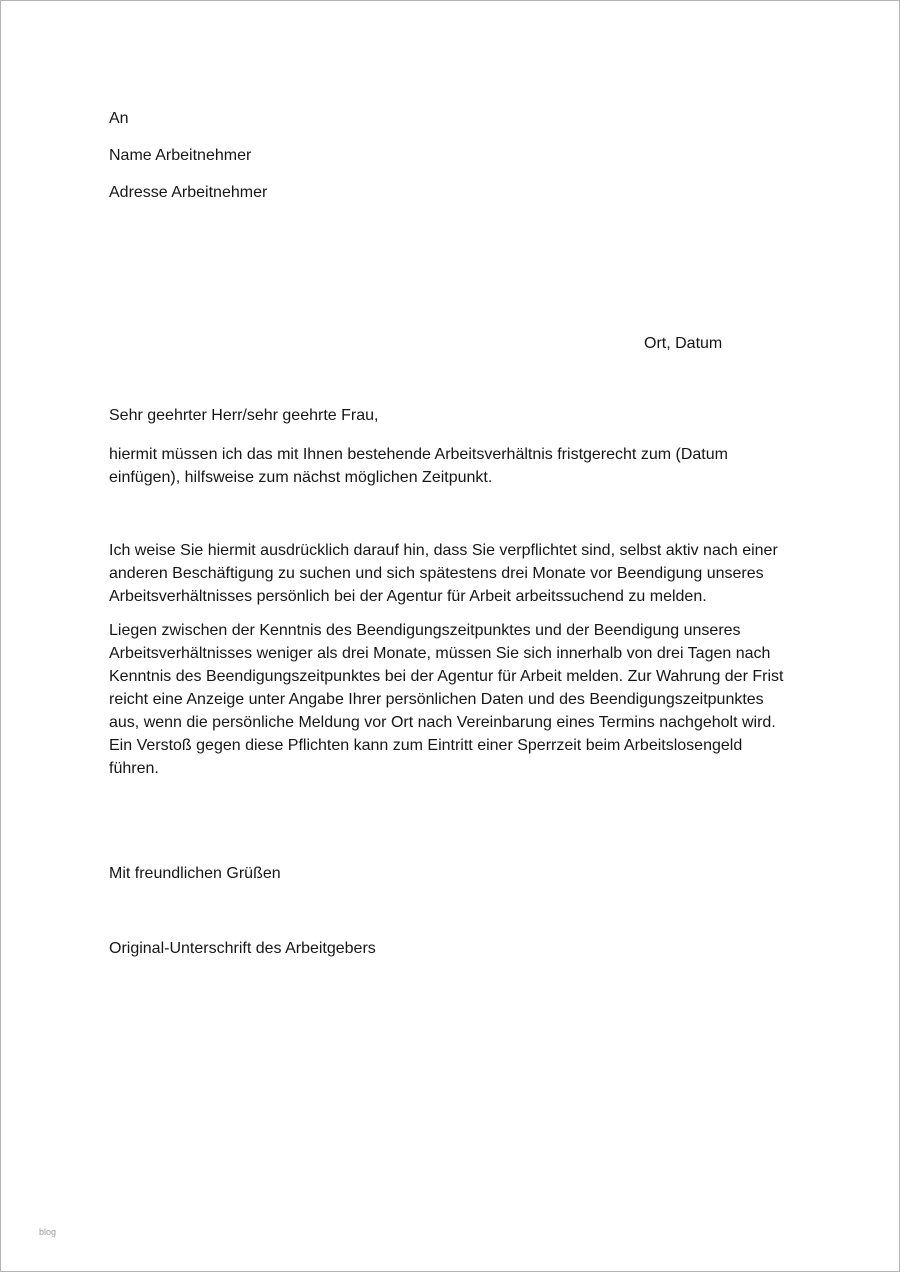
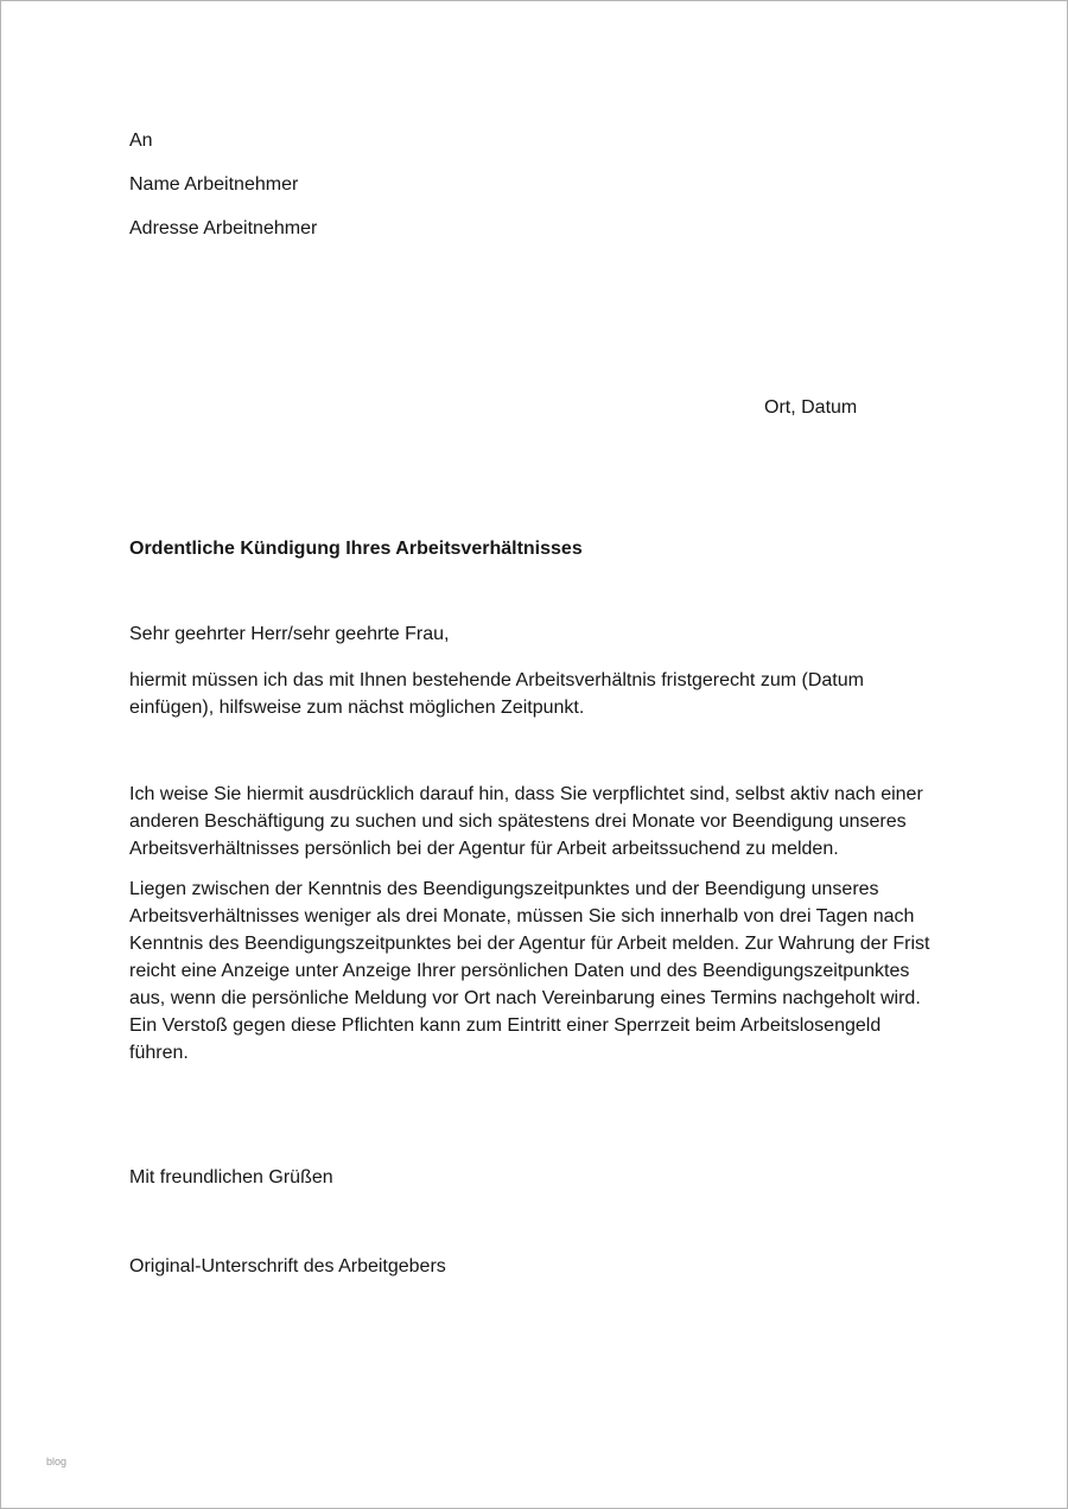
  An
  Name Arbeitnehmer
  Adresse Arbeitnehmer
  Ort, Datum
+ Ordentliche Kündigung Ihres Arbeitsverhältnisses
  Sehr geehrter Herr/sehr geehrte Frau,
  hiermit müssen ich das mit Ihnen bestehende Arbeitsverhältnis fristgerecht zum (Datum einfügen), hilfsweise zum nächst möglichen Zeitpunkt.
  Ich weise Sie hiermit ausdrücklich darauf hin, dass Sie verpflichtet sind, selbst aktiv nach einer anderen Beschäftigung zu suchen und sich spätestens drei Monate vor Beendigung unseres Arbeitsverhältnisses persönlich bei der Agentur für Arbeit arbeitssuchend zu melden.
- Liegen zwischen der Kenntnis des Beendigungszeitpunktes und der Beendigung unseres Arbeitsverhältnisses weniger als drei Monate, müssen Sie sich innerhalb von drei Tagen nach Kenntnis des Beendigungszeitpunktes bei der Agentur für Arbeit melden. Zur Wahrung der Frist reicht eine Anzeige unter Angabe Ihrer persönlichen Daten und des Beendigungszeitpunktes aus, wenn die persönliche Meldung vor Ort nach Vereinbarung eines Termins nachgeholt wird. Ein Verstoß gegen diese Pflichten kann zum Eintritt einer Sperrzeit beim Arbeitslosengeld führen.
+ Liegen zwischen der Kenntnis des Beendigungszeitpunktes und der Beendigung unseres Arbeitsverhältnisses weniger als drei Monate, müssen Sie sich innerhalb von drei Tagen nach Kenntnis des Beendigungszeitpunktes bei der Agentur für Arbeit melden. Zur Wahrung der Frist reicht eine Anzeige unter Anzeige Ihrer persönlichen Daten und des Beendigungszeitpunktes aus, wenn die persönliche Meldung vor Ort nach Vereinbarung eines Termins nachgeholt wird. Ein Verstoß gegen diese Pflichten kann zum Eintritt einer Sperrzeit beim Arbeitslosengeld führen.
  Mit freundlichen Grüßen
  Original-Unterschrift des Arbeitgebers
  blog
